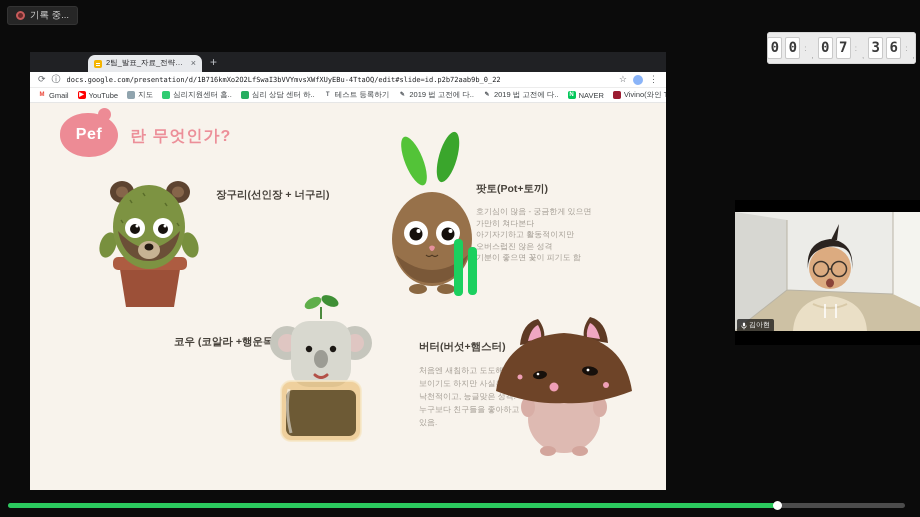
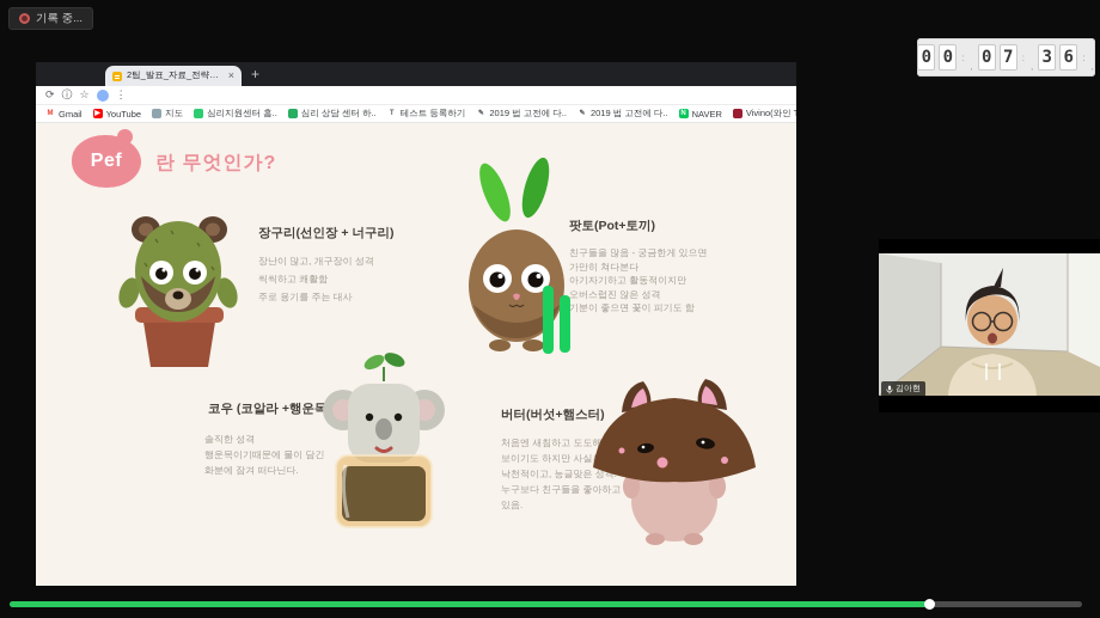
  기록 중...
  0
  0
  :
  ,
  0
  7
  :
  ,
  3
  6
  :
  ,
  2팀_발표_자료_전략_보
  ×
  +
  ⟳
  ⓘ
- docs.google.com/presentation/d/1B716kmXo2O2LfSwaI3bVVYmvsXWfXUyEBu-4TtaOQ/edit#slide=id.p2b72aab9b_0_22
  ☆
  ⋮
  Gmail
  YouTube
  지도
  심리지원센터 홈..
  심리 상담 센터 하..
  테스트 등록하기
  2019 법 고전에 다..
  2019 법 고전에 다..
  NAVER
  Pef
  란 무엇인가?
  장구리(선인장 + 너구리)
+ 장난이 많고, 개구장이 성격
+ 씩씩하고 쾌활함
+ 주로 용기를 주는 대사
  팟토(Pot+토끼)
- 호기심이 많음 - 궁금한게 있으면
+ 친구들을 많음 - 궁금한게 있으면
  가만히 쳐다본다
  아기자기하고 활동적이지만
  오버스럽진 않은 성격
  기분이 좋으면 꽃이 피기도 함
  코우 (코알라 +행운목
+ 솔직한 성격
+ 행운목이기때문에 물이 담긴
+ 화분에 잠겨 떠다닌다.
  버터(버섯+햄스터)
  처음엔 새침하고 도도해
  보이기도 하지만 사실
  낙천적이고, 능글맞은 성격
  누구보다 친구들을 좋아하고
  있음.
